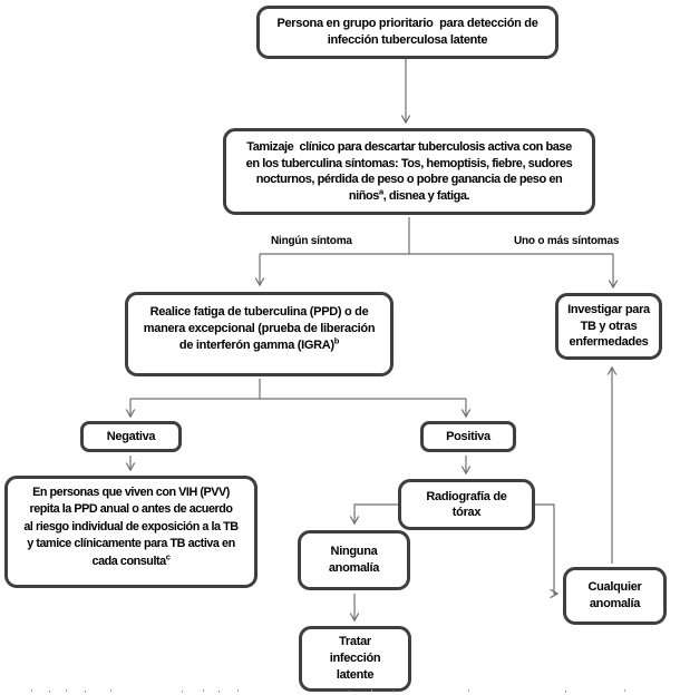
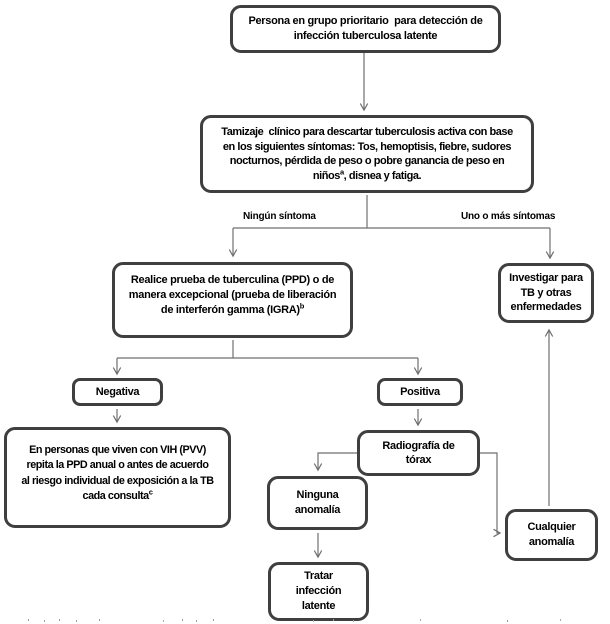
  Persona en grupo prioritario para detección de
  infección tuberculosa latente
  Tamizaje clínico para descartar tuberculosis activa con base
- en los tuberculina síntomas: Tos, hemoptisis, fiebre, sudores
+ en los siguientes síntomas: Tos, hemoptisis, fiebre, sudores
  nocturnos, pérdida de peso o pobre ganancia de peso en
  niñosa, disnea y fatiga.
  Ningún síntoma
  Uno o más síntomas
- Realice fatiga de tuberculina (PPD) o de
+ Realice prueba de tuberculina (PPD) o de
  manera excepcional (prueba de liberación
  de interferón gamma (IGRA)b
  Investigar para
  TB y otras
  enfermedades
  Negativa
  Positiva
  En personas que viven con VIH (PVV)
  repita la PPD anual o antes de acuerdo
  al riesgo individual de exposición a la TB
- y tamice clínicamente para TB activa en
  cada consultac
  Radiografía de
  tórax
  Ninguna
  anomalía
  Tratar
  infección
  latente
  Cualquier
  anomalía
